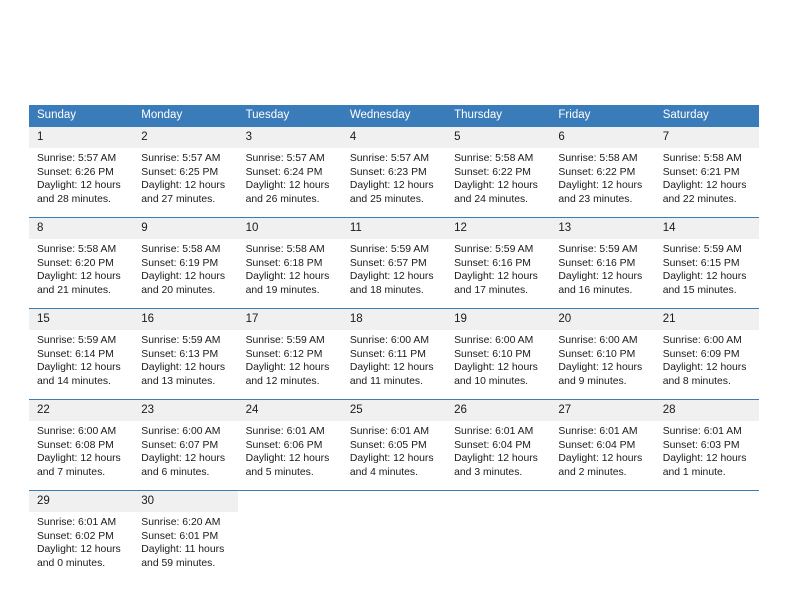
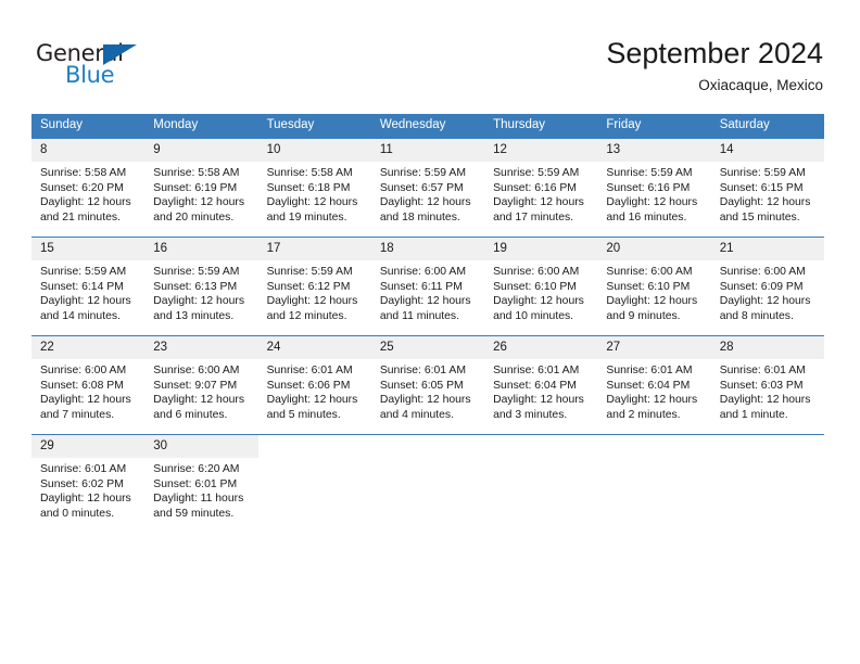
+ General
+ Blue
+ September 2024
+ Oxiacaque, Mexico
  Sunday	Monday	Tuesday	Wednesday	Thursday	Friday	Saturday
- 1 Sunrise: 5:57 AM Sunset: 6:26 PM Daylight: 12 hours and 28 minutes.	2 Sunrise: 5:57 AM Sunset: 6:25 PM Daylight: 12 hours and 27 minutes.	3 Sunrise: 5:57 AM Sunset: 6:24 PM Daylight: 12 hours and 26 minutes.	4 Sunrise: 5:57 AM Sunset: 6:23 PM Daylight: 12 hours and 25 minutes.	5 Sunrise: 5:58 AM Sunset: 6:22 PM Daylight: 12 hours and 24 minutes.	6 Sunrise: 5:58 AM Sunset: 6:22 PM Daylight: 12 hours and 23 minutes.	7 Sunrise: 5:58 AM Sunset: 6:21 PM Daylight: 12 hours and 22 minutes.
  8 Sunrise: 5:58 AM Sunset: 6:20 PM Daylight: 12 hours and 21 minutes.	9 Sunrise: 5:58 AM Sunset: 6:19 PM Daylight: 12 hours and 20 minutes.	10 Sunrise: 5:58 AM Sunset: 6:18 PM Daylight: 12 hours and 19 minutes.	11 Sunrise: 5:59 AM Sunset: 6:57 PM Daylight: 12 hours and 18 minutes.	12 Sunrise: 5:59 AM Sunset: 6:16 PM Daylight: 12 hours and 17 minutes.	13 Sunrise: 5:59 AM Sunset: 6:16 PM Daylight: 12 hours and 16 minutes.	14 Sunrise: 5:59 AM Sunset: 6:15 PM Daylight: 12 hours and 15 minutes.
  15 Sunrise: 5:59 AM Sunset: 6:14 PM Daylight: 12 hours and 14 minutes.	16 Sunrise: 5:59 AM Sunset: 6:13 PM Daylight: 12 hours and 13 minutes.	17 Sunrise: 5:59 AM Sunset: 6:12 PM Daylight: 12 hours and 12 minutes.	18 Sunrise: 6:00 AM Sunset: 6:11 PM Daylight: 12 hours and 11 minutes.	19 Sunrise: 6:00 AM Sunset: 6:10 PM Daylight: 12 hours and 10 minutes.	20 Sunrise: 6:00 AM Sunset: 6:10 PM Daylight: 12 hours and 9 minutes.	21 Sunrise: 6:00 AM Sunset: 6:09 PM Daylight: 12 hours and 8 minutes.
- 22 Sunrise: 6:00 AM Sunset: 6:08 PM Daylight: 12 hours and 7 minutes.	23 Sunrise: 6:00 AM Sunset: 6:07 PM Daylight: 12 hours and 6 minutes.	24 Sunrise: 6:01 AM Sunset: 6:06 PM Daylight: 12 hours and 5 minutes.	25 Sunrise: 6:01 AM Sunset: 6:05 PM Daylight: 12 hours and 4 minutes.	26 Sunrise: 6:01 AM Sunset: 6:04 PM Daylight: 12 hours and 3 minutes.	27 Sunrise: 6:01 AM Sunset: 6:04 PM Daylight: 12 hours and 2 minutes.	28 Sunrise: 6:01 AM Sunset: 6:03 PM Daylight: 12 hours and 1 minute.
+ 22 Sunrise: 6:00 AM Sunset: 6:08 PM Daylight: 12 hours and 7 minutes.	23 Sunrise: 6:00 AM Sunset: 9:07 PM Daylight: 12 hours and 6 minutes.	24 Sunrise: 6:01 AM Sunset: 6:06 PM Daylight: 12 hours and 5 minutes.	25 Sunrise: 6:01 AM Sunset: 6:05 PM Daylight: 12 hours and 4 minutes.	26 Sunrise: 6:01 AM Sunset: 6:04 PM Daylight: 12 hours and 3 minutes.	27 Sunrise: 6:01 AM Sunset: 6:04 PM Daylight: 12 hours and 2 minutes.	28 Sunrise: 6:01 AM Sunset: 6:03 PM Daylight: 12 hours and 1 minute.
  29 Sunrise: 6:01 AM Sunset: 6:02 PM Daylight: 12 hours and 0 minutes.	30 Sunrise: 6:20 AM Sunset: 6:01 PM Daylight: 11 hours and 59 minutes.
